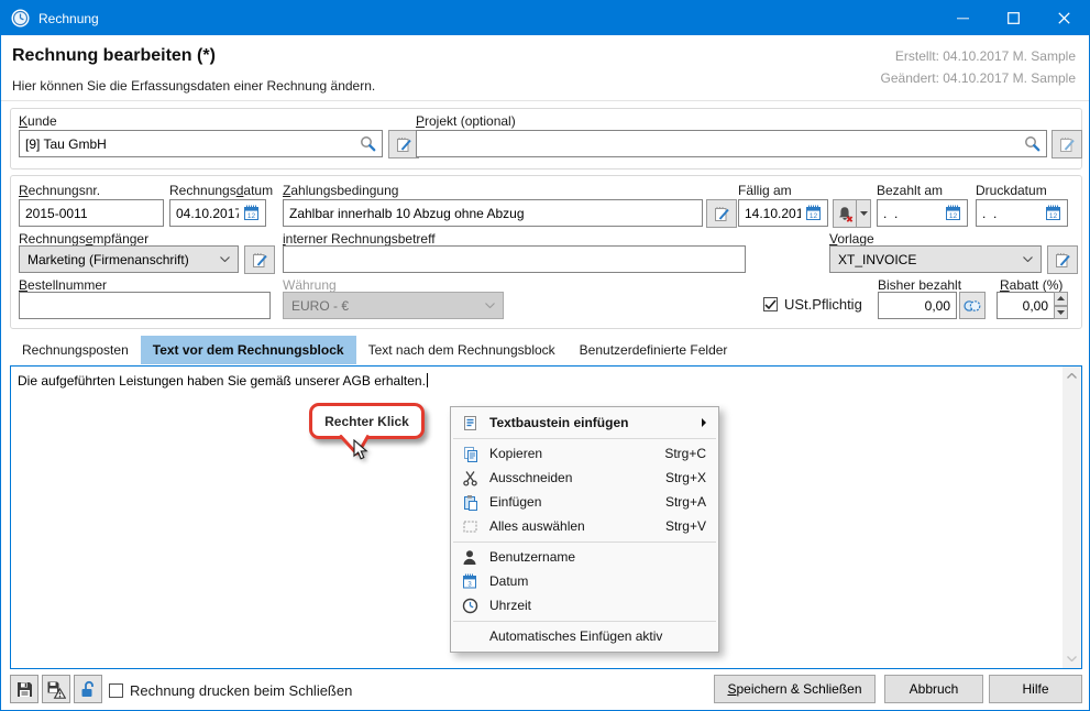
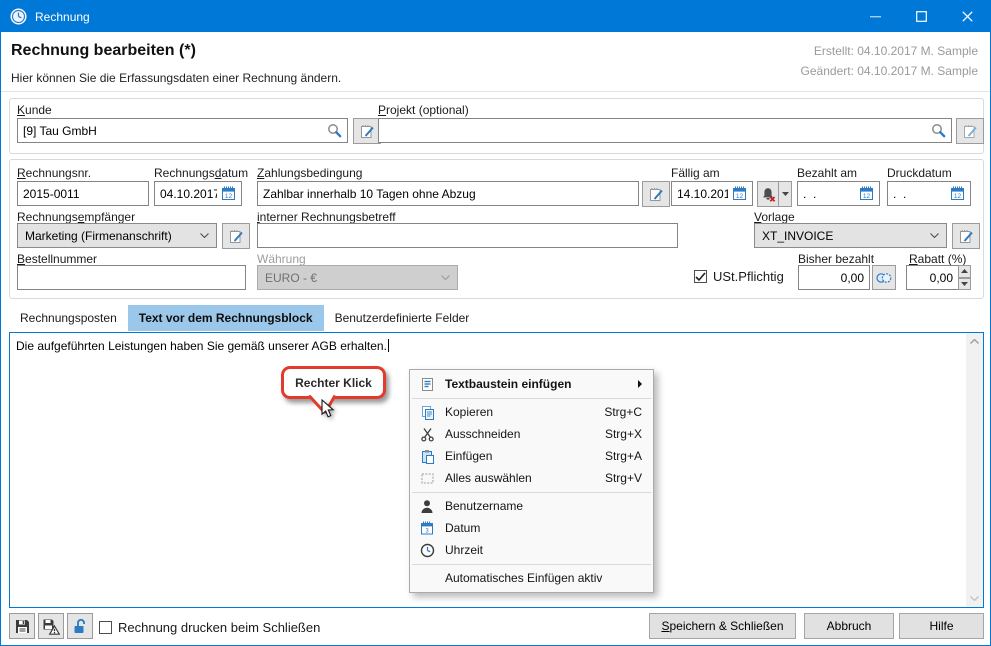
  Rechnung
  Rechnung bearbeiten (*)
  Hier können Sie die Erfassungsdaten einer Rechnung ändern.
  Erstellt: 04.10.2017 M. Sample
  Geändert: 04.10.2017 M. Sample
  Kunde
  [9] Tau GmbH
  Projekt (optional)
  Rechnungsnr.
  2015-0011
  Rechnungsdatum
  04.10.2017
  Zahlungsbedingung
- Zahlbar innerhalb 10 Abzug ohne Abzug
+ Zahlbar innerhalb 10 Tagen ohne Abzug
  Fällig am
  14.10.201
  Bezahlt am
  . .
  Druckdatum
  . .
  Rechnungsempfänger
  Marketing (Firmenanschrift)
  interner Rechnungsbetreff
  Vorlage
  XT_INVOICE
  Bestellnummer
  Währung
  EURO - €
  USt.Pflichtig
  Bisher bezahlt
  0,00
  Rabatt (%)
  0,00
  Rechnungsposten
  Text vor dem Rechnungsblock
- Text nach dem Rechnungsblock
  Benutzerdefinierte Felder
  Die aufgeführten Leistungen haben Sie gemäß unserer AGB erhalten.
  Rechter Klick
  Textbaustein einfügen
  Kopieren
  Strg+C
  Ausschneiden
  Strg+X
  Einfügen
  Strg+A
  Alles auswählen
  Strg+V
  Benutzername
  Datum
  Uhrzeit
  Automatisches Einfügen aktiv
  Rechnung drucken beim Schließen
  S
  peichern & Schließen
  Abbruch
  Hilfe
